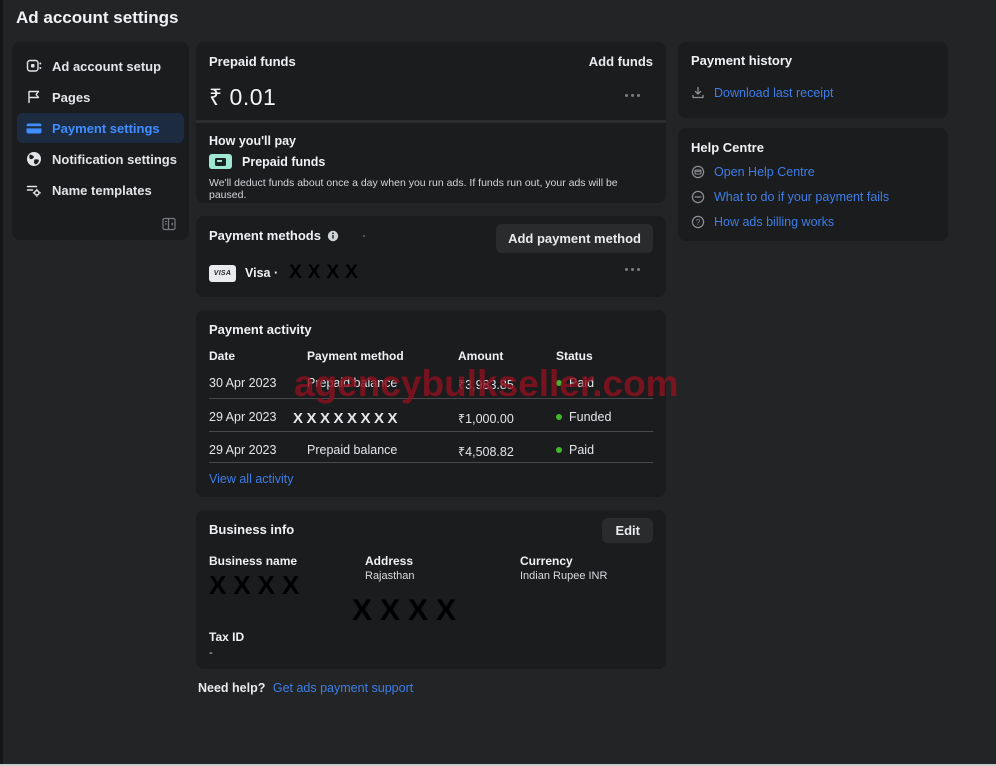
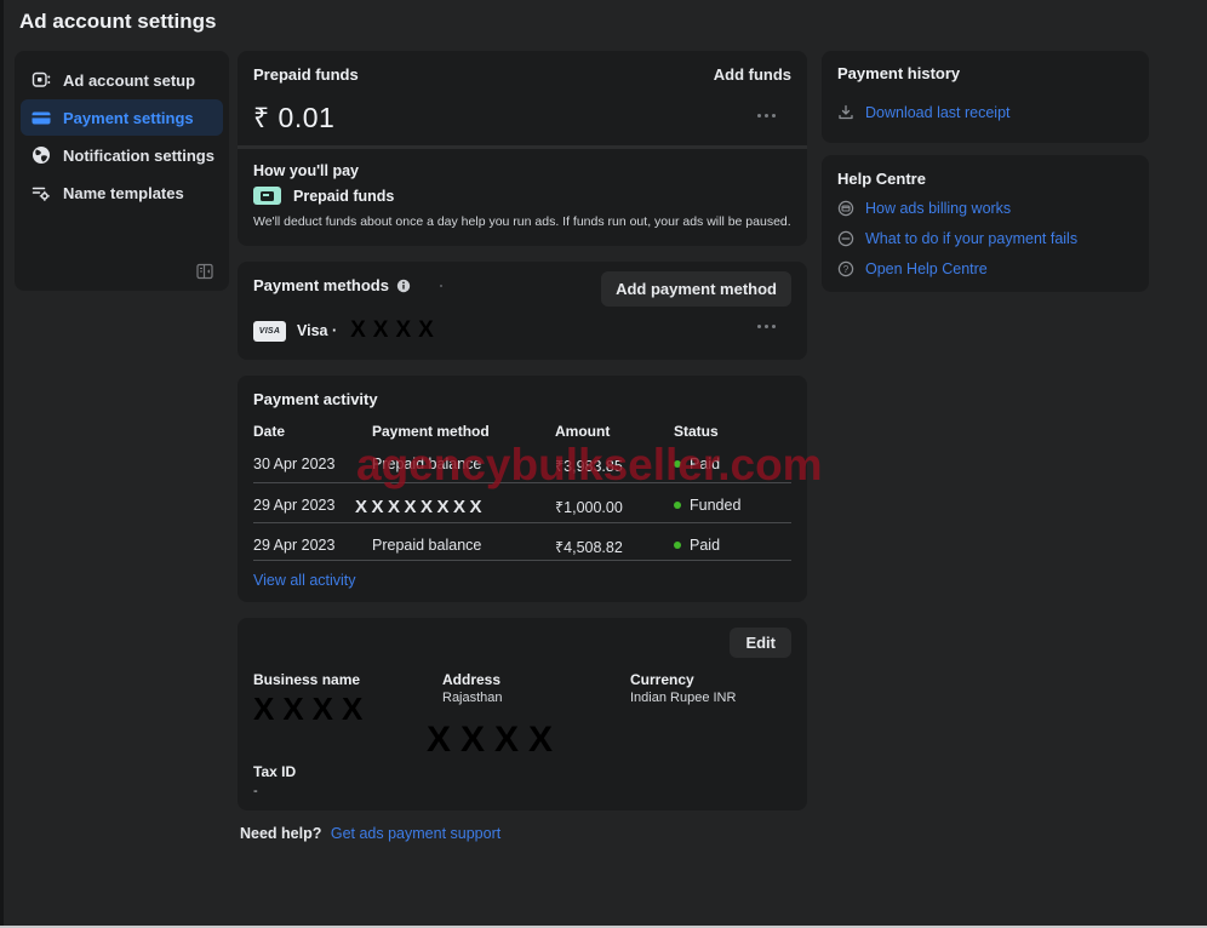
  Ad account settings
  Ad account setup
- Pages
  Payment settings
  Notification settings
  Name templates
  Prepaid funds
  Add funds
  ₹ 0.01
  How you'll pay
  Prepaid funds
- We'll deduct funds about once a day when you run ads. If funds run out, your ads will be paused.
+ We'll deduct funds about once a day help you run ads. If funds run out, your ads will be paused.
  Payment methods
  Add payment method
  Visa ·
  XXXX
  Payment activity
  Date
  Payment method
  Amount
  Status
  30 Apr 2023
  Prepaid balance
  ₹3,983.85
  Paid
  29 Apr 2023
  XXXXXXXX
  ₹1,000.00
  Funded
  29 Apr 2023
  Prepaid balance
  ₹4,508.82
  Paid
  View all activity
- Business info
  Edit
  Business name
  XXXX
  Address
  Rajasthan
  XXXX
  Currency
  Indian Rupee INR
  Tax ID
  -
  Need help? Get ads payment support
  Payment history
  Download last receipt
  Help Centre
- Open Help Centre
+ How ads billing works
  What to do if your payment fails
  ?
- How ads billing works
+ Open Help Centre
  agencybulkseller.com
